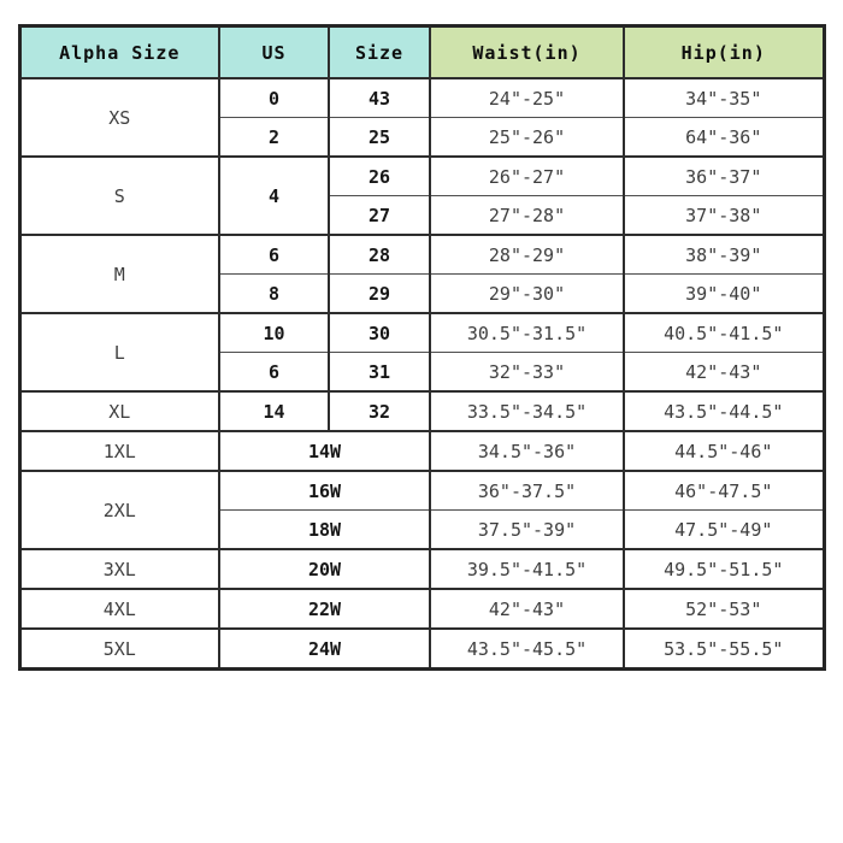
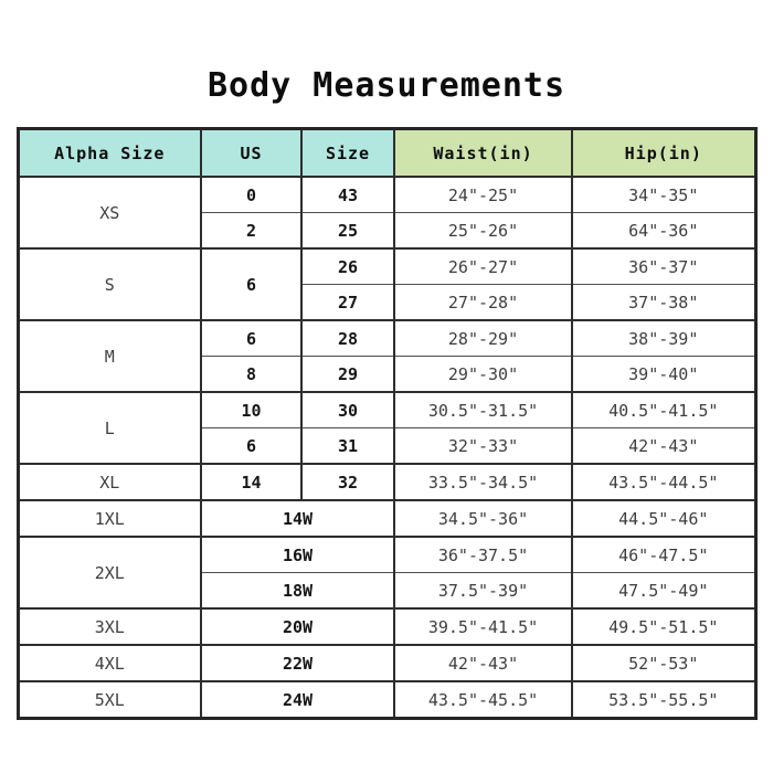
+ Body Measurements
  Alpha Size	US	Size	Waist(in)	Hip(in)
  XS	0	43	24"-25"	34"-35"
  2	25	25"-26"	64"-36"
- S	4	26	26"-27"	36"-37"
+ S	6	26	26"-27"	36"-37"
  27	27"-28"	37"-38"
  M	6	28	28"-29"	38"-39"
  8	29	29"-30"	39"-40"
  L	10	30	30.5"-31.5"	40.5"-41.5"
  6	31	32"-33"	42"-43"
  XL	14	32	33.5"-34.5"	43.5"-44.5"
  1XL	14W	34.5"-36"	44.5"-46"
  2XL	16W	36"-37.5"	46"-47.5"
  18W	37.5"-39"	47.5"-49"
  3XL	20W	39.5"-41.5"	49.5"-51.5"
  4XL	22W	42"-43"	52"-53"
  5XL	24W	43.5"-45.5"	53.5"-55.5"
